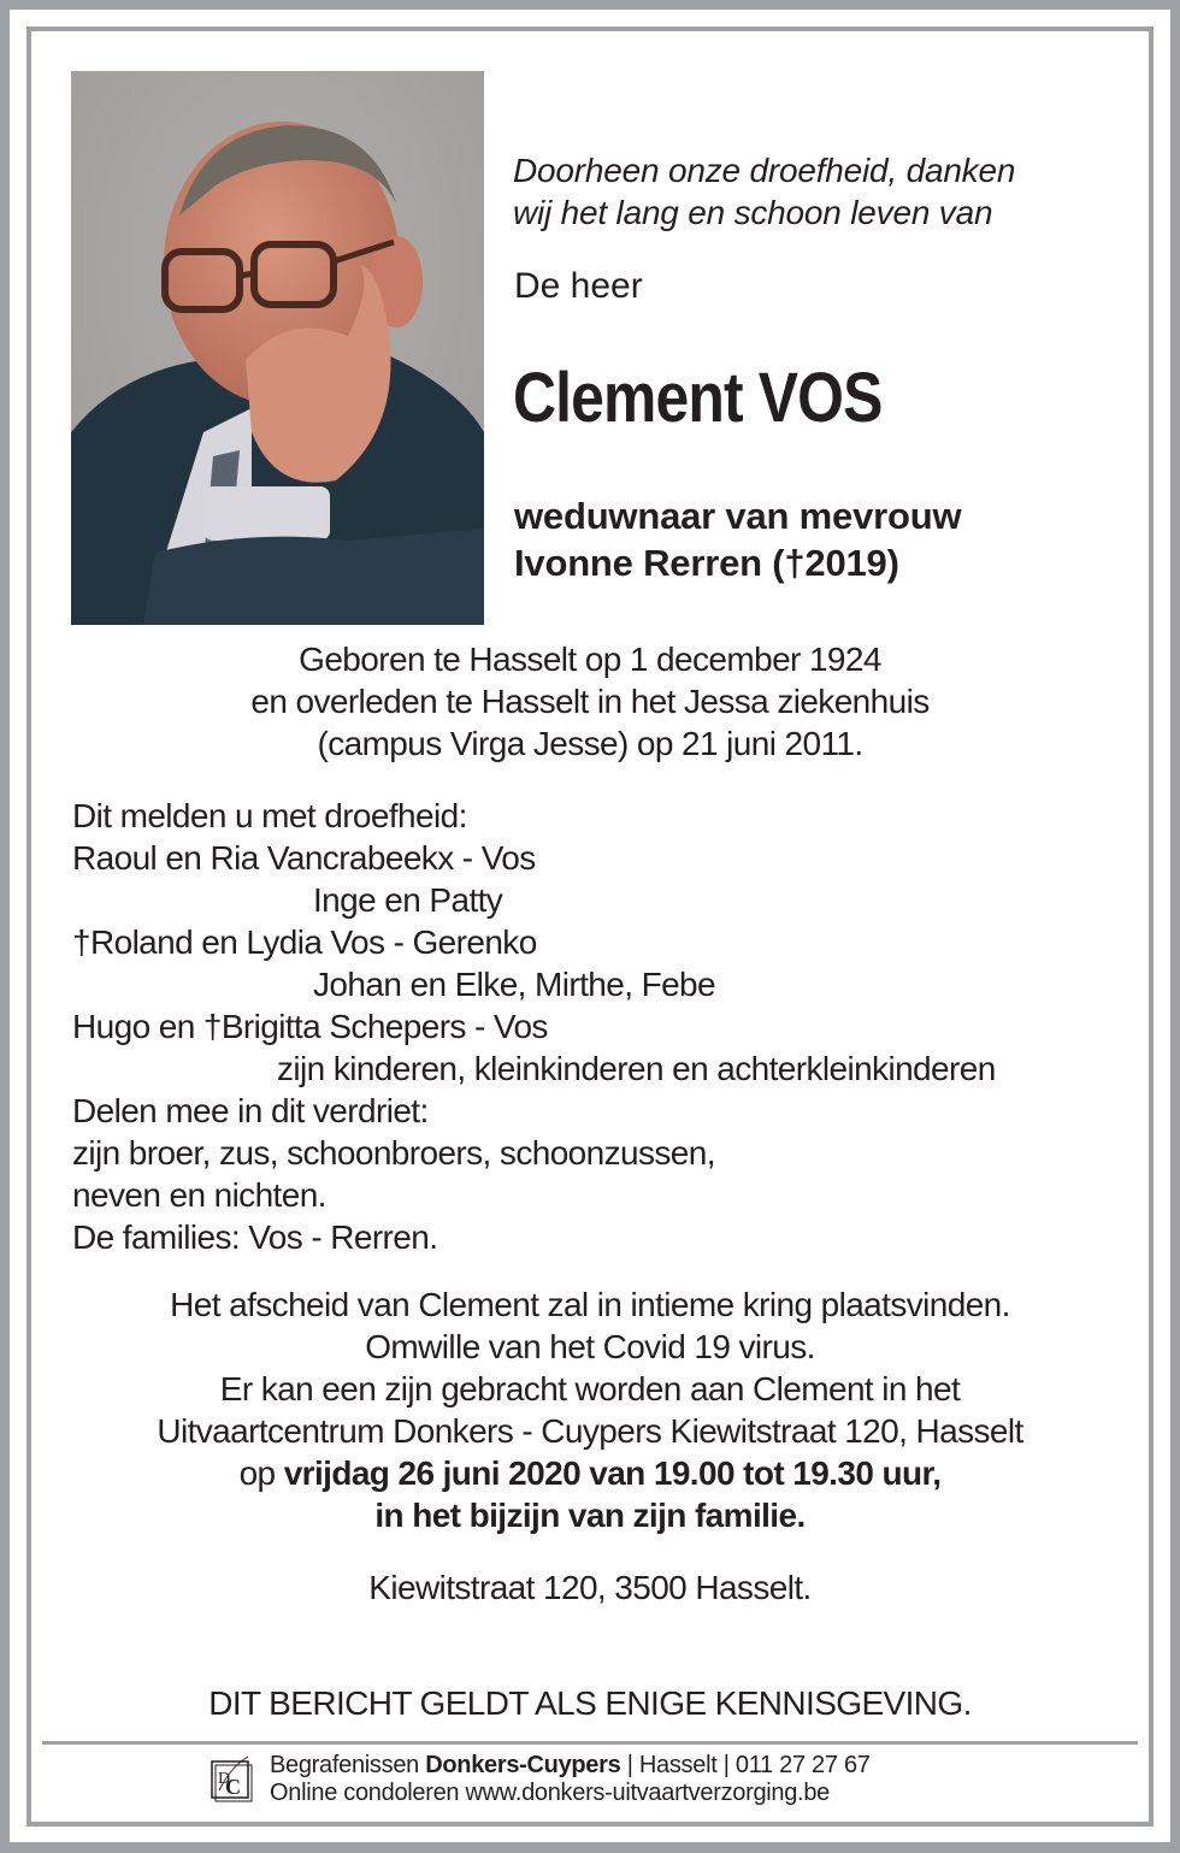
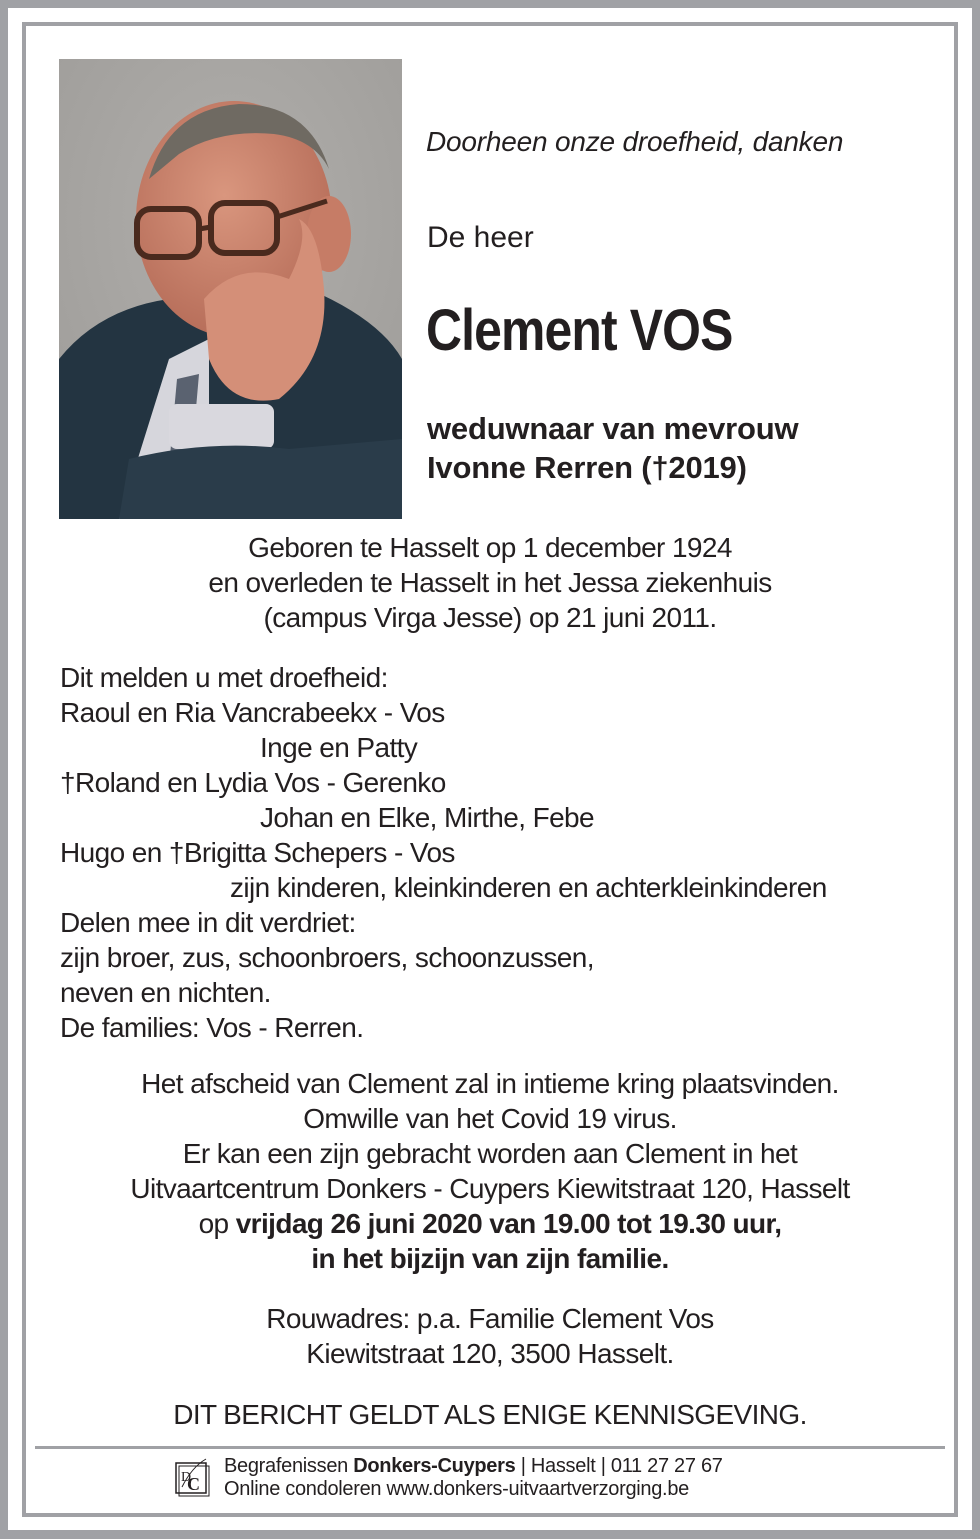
  Doorheen onze droefheid, danken
- wij het lang en schoon leven van
  De heer
  Clement VOS
  weduwnaar van mevrouw
  Ivonne Rerren (†2019)
  Geboren te Hasselt op 1 december 1924
  en overleden te Hasselt in het Jessa ziekenhuis
  (campus Virga Jesse) op 21 juni 2011.
  Dit melden u met droefheid:
  Raoul en Ria Vancrabeekx - Vos
  Inge en Patty
  †Roland en Lydia Vos - Gerenko
  Johan en Elke, Mirthe, Febe
  Hugo en †Brigitta Schepers - Vos
  zijn kinderen, kleinkinderen en achterkleinkinderen
  Delen mee in dit verdriet:
  zijn broer, zus, schoonbroers, schoonzussen,
  neven en nichten.
  De families: Vos - Rerren.
  Het afscheid van Clement zal in intieme kring plaatsvinden.
  Omwille van het Covid 19 virus.
  Er kan een zijn gebracht worden aan Clement in het
  Uitvaartcentrum Donkers - Cuypers Kiewitstraat 120, Hasselt
  op vrijdag 26 juni 2020 van 19.00 tot 19.30 uur,
  in het bijzijn van zijn familie.
+ Rouwadres: p.a. Familie Clement Vos
  Kiewitstraat 120, 3500 Hasselt.
  DIT BERICHT GELDT ALS ENIGE KENNISGEVING.
  D
  C
  Begrafenissen Donkers-Cuypers | Hasselt | 011 27 27 67
  Online condoleren www.donkers-uitvaartverzorging.be
